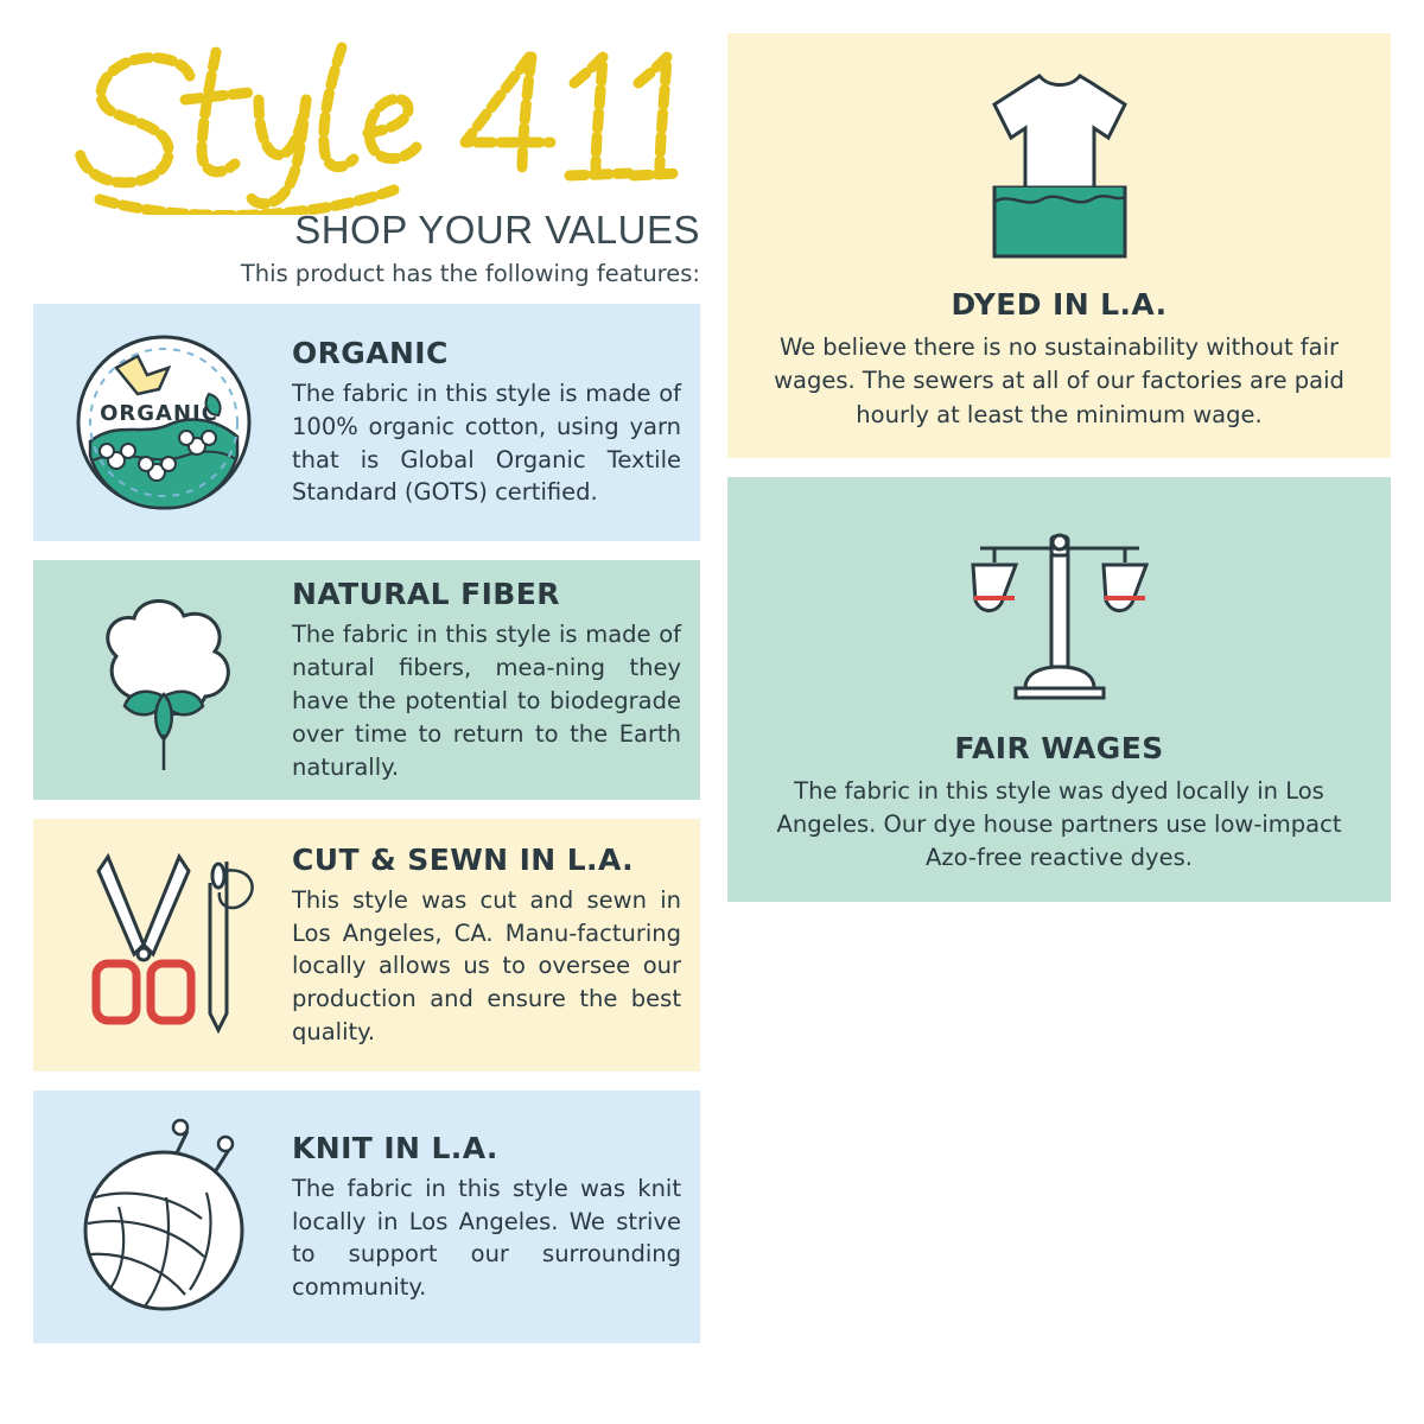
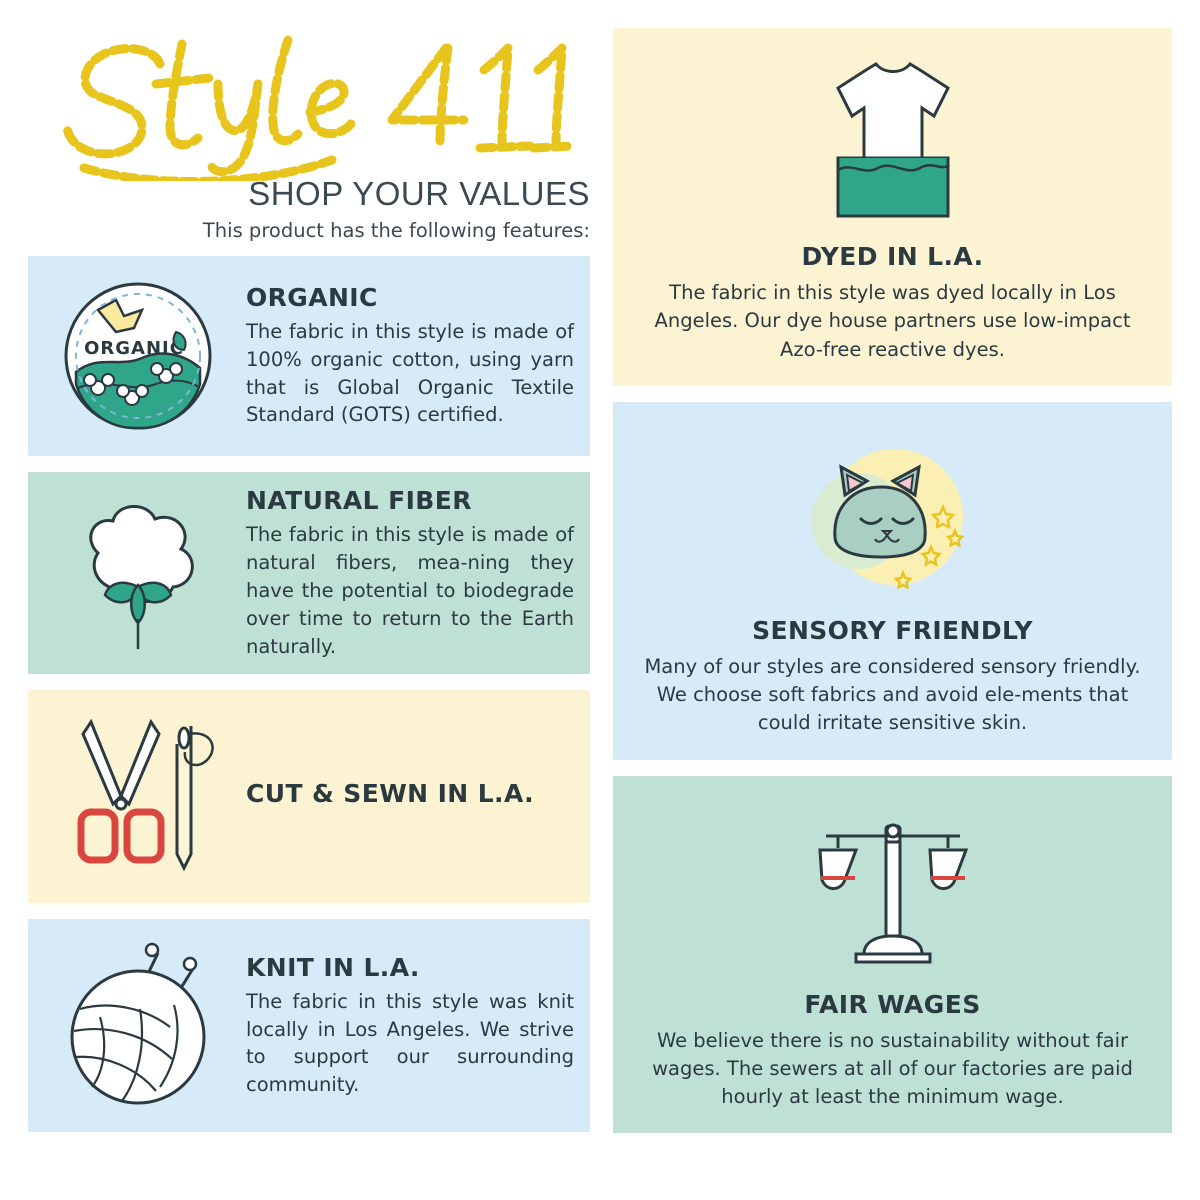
  SHOP YOUR VALUES
  This product has the following features:
  ORGANI
  ORGANIC
  The fabric in this style is made of 100% organic cotton, using yarn that is Global Organic Textile Standard (GOTS) certified.
  NATURAL FIBER
  The fabric in this style is made of natural fibers, mea-ning they have the potential to biodegrade over time to return to the Earth naturally.
  CUT & SEWN IN L.A.
- This style was cut and sewn in Los Angeles, CA. Manu-facturing locally allows us to oversee our production and ensure the best quality.
  KNIT IN L.A.
  The fabric in this style was knit locally in Los Angeles. We strive to support our surrounding community.
  DYED IN L.A.
- We believe there is no sustainability without fair wages. The sewers at all of our factories are paid hourly at least the minimum wage.
+ The fabric in this style was dyed locally in Los Angeles. Our dye house partners use low-impact Azo-free reactive dyes.
+ SENSORY FRIENDLY
+ Many of our styles are considered sensory friendly. We choose soft fabrics and avoid ele-ments that could irritate sensitive skin.
  FAIR WAGES
- The fabric in this style was dyed locally in Los Angeles. Our dye house partners use low-impact Azo-free reactive dyes.
+ We believe there is no sustainability without fair wages. The sewers at all of our factories are paid hourly at least the minimum wage.
